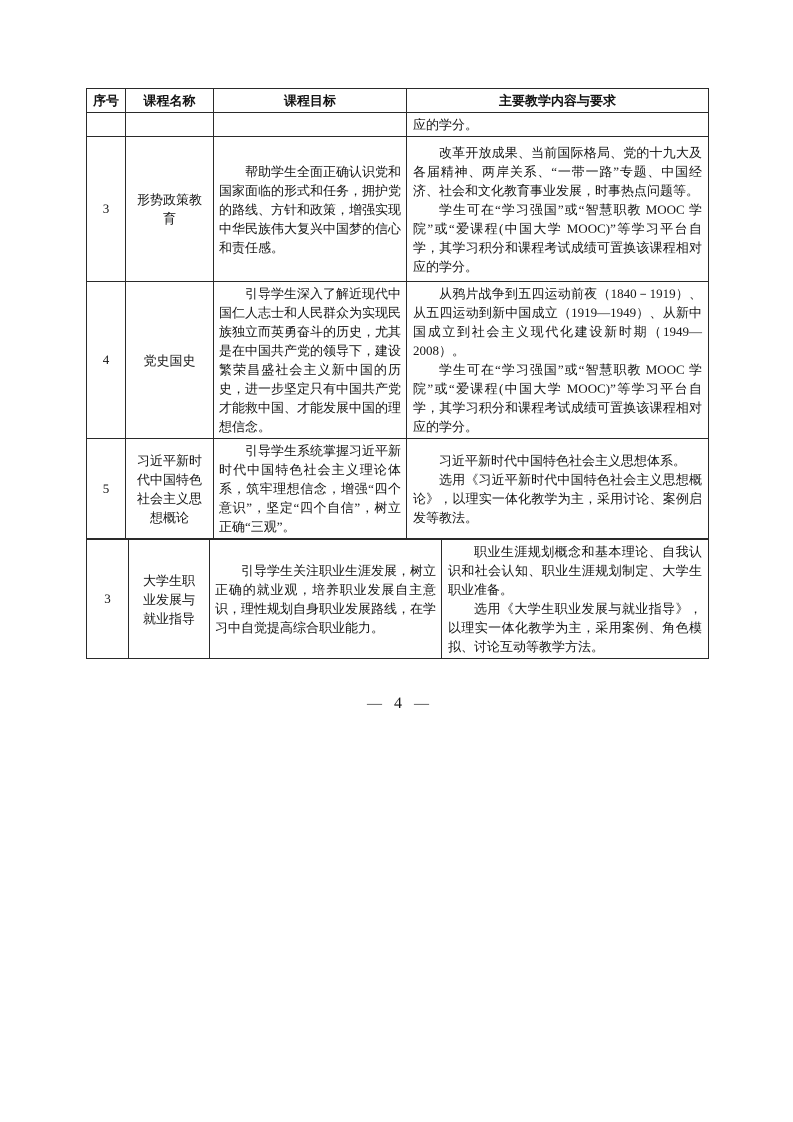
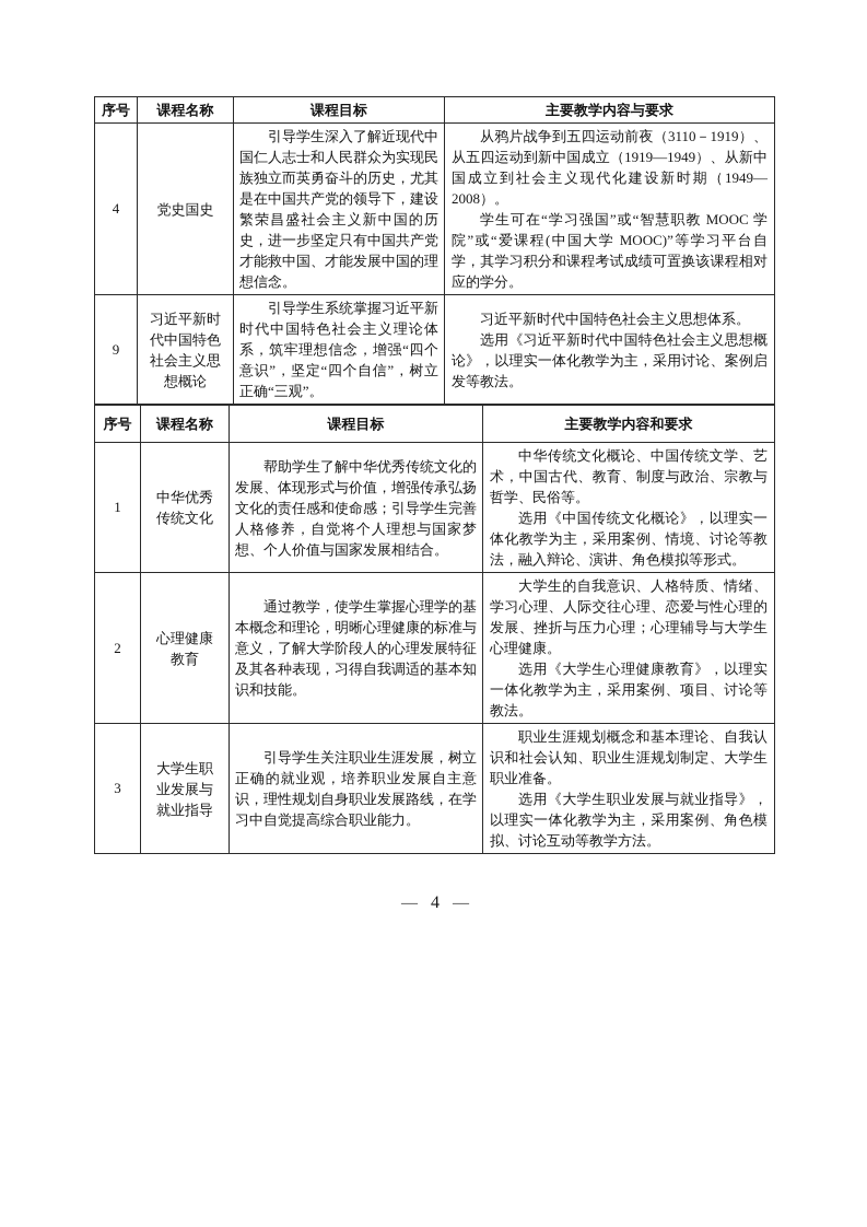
  序号	课程名称	课程目标	主要教学内容与要求
- 			应的学分。
- 3	形势政策教育	帮助学生全面正确认识党和国家面临的形式和任务，拥护党的路线、方针和政策，增强实现中华民族伟大复兴中国梦的信心和责任感。	改革开放成果、当前国际格局、党的十九大及各届精神、两岸关系、“一带一路”专题、中国经济、社会和文化教育事业发展，时事热点问题等。 学生可在“学习强国”或“智慧职教 MOOC 学院”或“爱课程(中国大学 MOOC)”等学习平台自学，其学习积分和课程考试成绩可置换该课程相对应的学分。
- 4	党史国史	引导学生深入了解近现代中国仁人志士和人民群众为实现民族独立而英勇奋斗的历史，尤其是在中国共产党的领导下，建设繁荣昌盛社会主义新中国的历史，进一步坚定只有中国共产党才能救中国、才能发展中国的理想信念。	从鸦片战争到五四运动前夜（1840－1919）、从五四运动到新中国成立（1919—1949）、从新中国成立到社会主义现代化建设新时期（1949—2008）。 学生可在“学习强国”或“智慧职教 MOOC 学院”或“爱课程(中国大学 MOOC)”等学习平台自学，其学习积分和课程考试成绩可置换该课程相对应的学分。
+ 4	党史国史	引导学生深入了解近现代中国仁人志士和人民群众为实现民族独立而英勇奋斗的历史，尤其是在中国共产党的领导下，建设繁荣昌盛社会主义新中国的历史，进一步坚定只有中国共产党才能救中国、才能发展中国的理想信念。	从鸦片战争到五四运动前夜（3110－1919）、从五四运动到新中国成立（1919—1949）、从新中国成立到社会主义现代化建设新时期（1949—2008）。 学生可在“学习强国”或“智慧职教 MOOC 学院”或“爱课程(中国大学 MOOC)”等学习平台自学，其学习积分和课程考试成绩可置换该课程相对应的学分。
- 5	习近平新时代中国特色社会主义思想概论	引导学生系统掌握习近平新时代中国特色社会主义理论体系，筑牢理想信念，增强“四个意识”，坚定“四个自信”，树立正确“三观”。	习近平新时代中国特色社会主义思想体系。 选用《习近平新时代中国特色社会主义思想概论》，以理实一体化教学为主，采用讨论、案例启发等教法。
+ 9	习近平新时代中国特色社会主义思想概论	引导学生系统掌握习近平新时代中国特色社会主义理论体系，筑牢理想信念，增强“四个意识”，坚定“四个自信”，树立正确“三观”。	习近平新时代中国特色社会主义思想体系。 选用《习近平新时代中国特色社会主义思想概论》，以理实一体化教学为主，采用讨论、案例启发等教法。
+ 序号	课程名称	课程目标	主要教学内容和要求
+ 1	中华优秀传统文化	帮助学生了解中华优秀传统文化的发展、体现形式与价值，增强传承弘扬文化的责任感和使命感；引导学生完善人格修养，自觉将个人理想与国家梦想、个人价值与国家发展相结合。	中华传统文化概论、中国传统文学、艺术，中国古代、教育、制度与政治、宗教与哲学、民俗等。 选用《中国传统文化概论》，以理实一体化教学为主，采用案例、情境、讨论等教法，融入辩论、演讲、角色模拟等形式。
+ 2	心理健康教育	通过教学，使学生掌握心理学的基本概念和理论，明晰心理健康的标准与意义，了解大学阶段人的心理发展特征及其各种表现，习得自我调适的基本知识和技能。	大学生的自我意识、人格特质、情绪、学习心理、人际交往心理、恋爱与性心理的发展、挫折与压力心理；心理辅导与大学生心理健康。 选用《大学生心理健康教育》，以理实一体化教学为主，采用案例、项目、讨论等教法。
  3	大学生职业发展与就业指导	引导学生关注职业生涯发展，树立正确的就业观，培养职业发展自主意识，理性规划自身职业发展路线，在学习中自觉提高综合职业能力。	职业生涯规划概念和基本理论、自我认识和社会认知、职业生涯规划制定、大学生职业准备。 选用《大学生职业发展与就业指导》，以理实一体化教学为主，采用案例、角色模拟、讨论互动等教学方法。
  — 4 —
